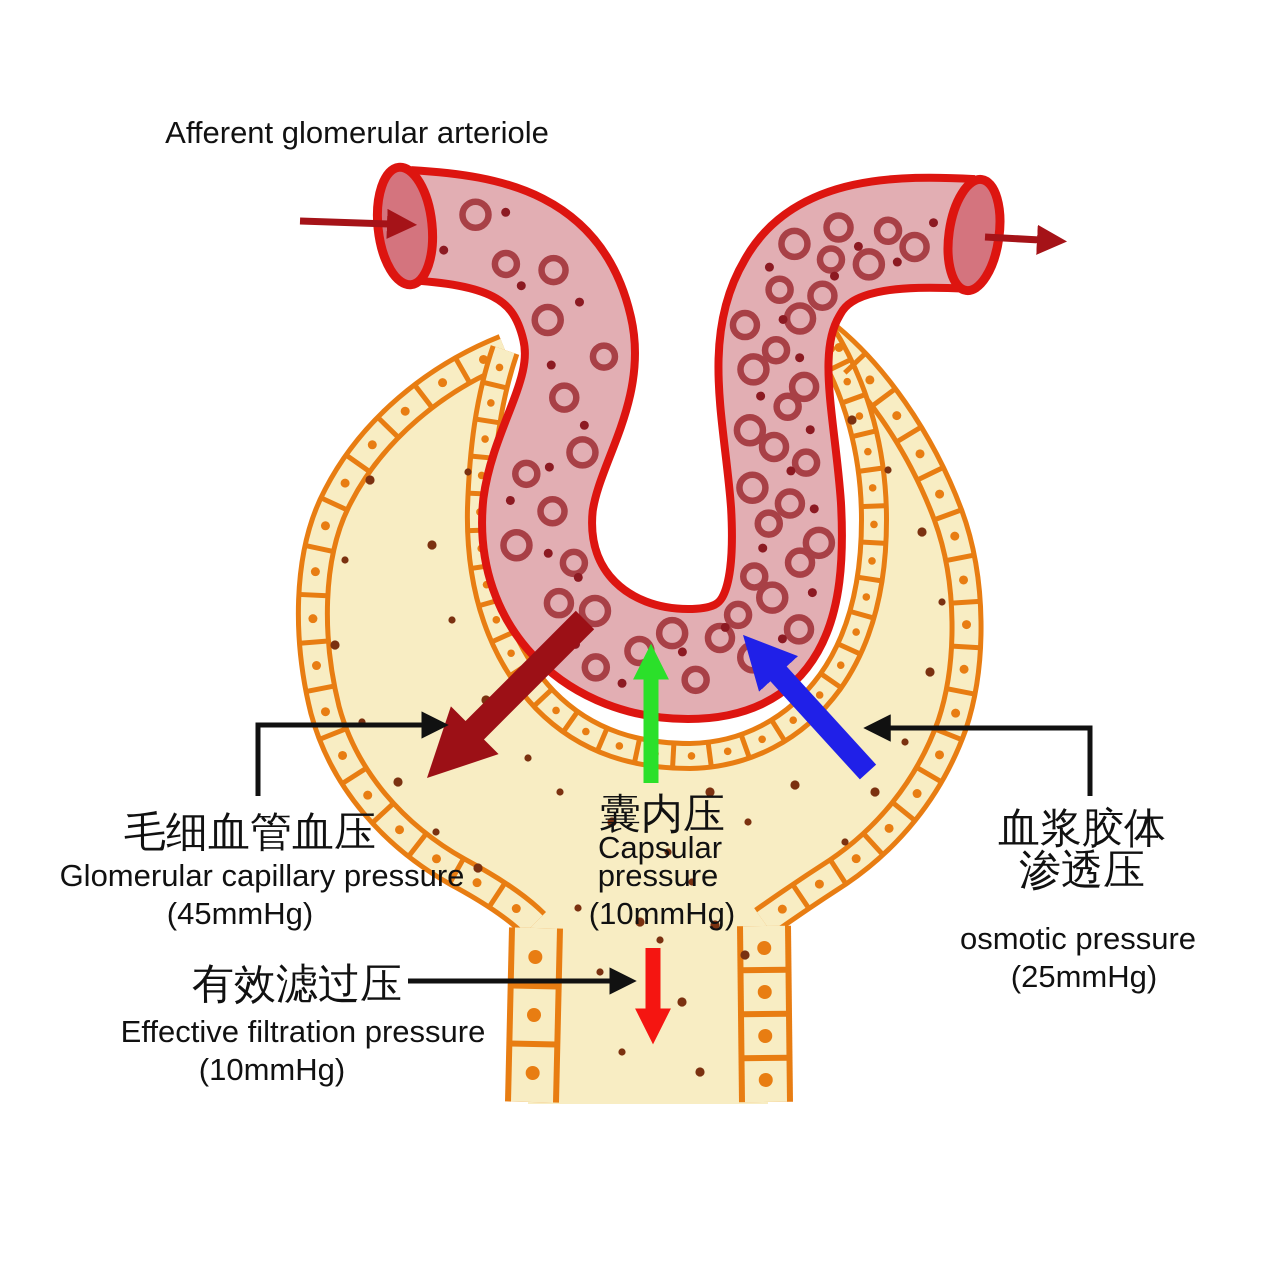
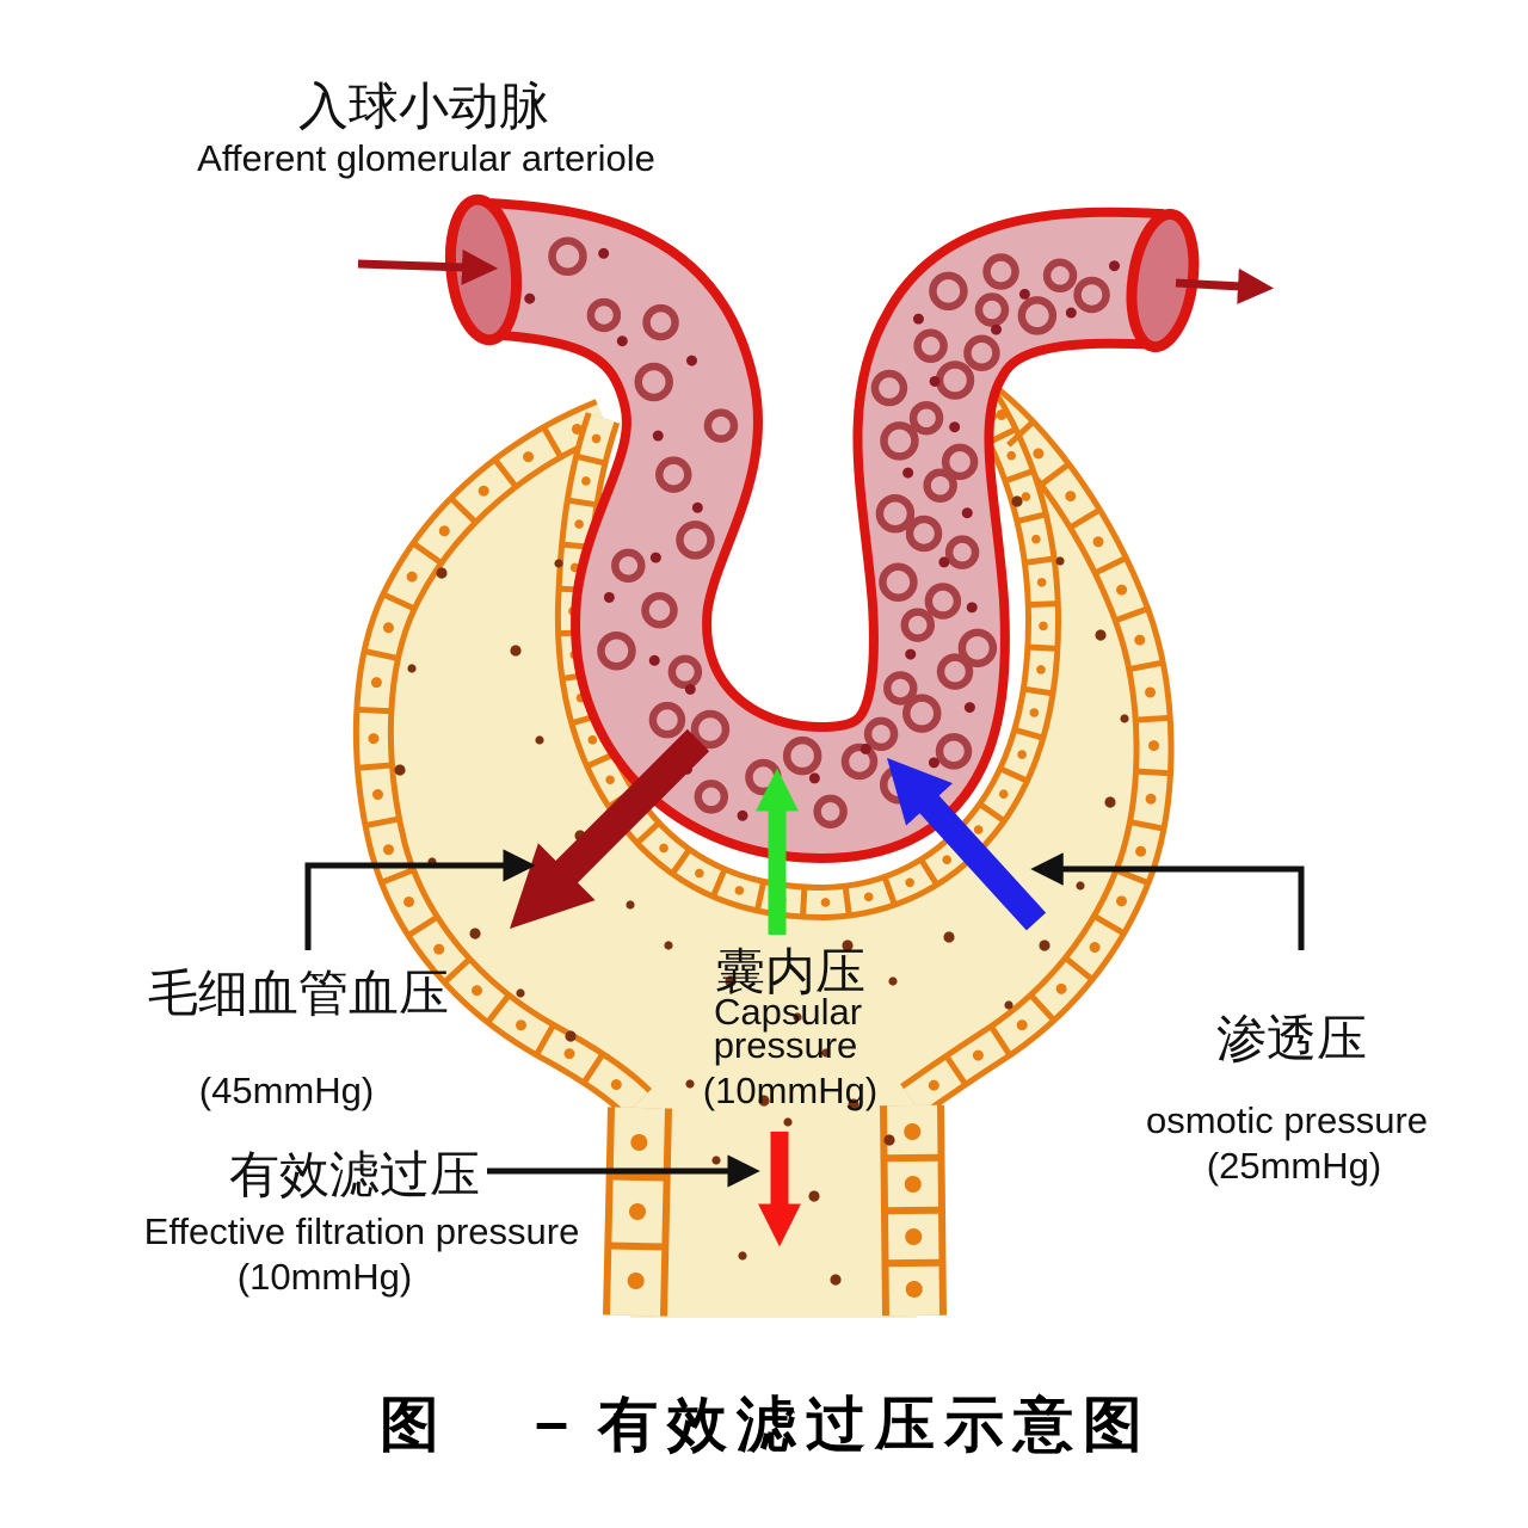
+ 入球小动脉
  Afferent glomerular arteriole
  毛细血管血压
- Glomerular capillary pressure
  (45mmHg)
  囊内压
  Capsular
  pressure
  (10mmHg)
- 血浆胶体
  渗透压
  osmotic pressure
  (25mmHg)
  有效滤过压
  Effective filtration pressure
  (10mmHg)
+ 图
+ –
+ 有效滤过压示意图
